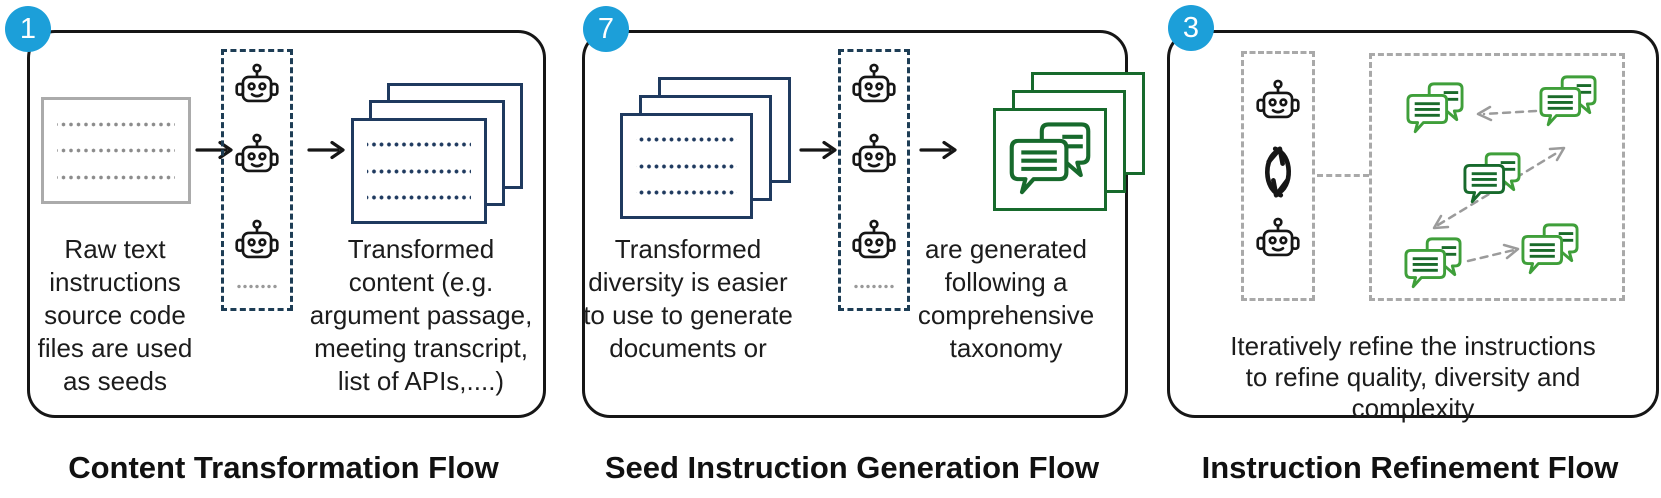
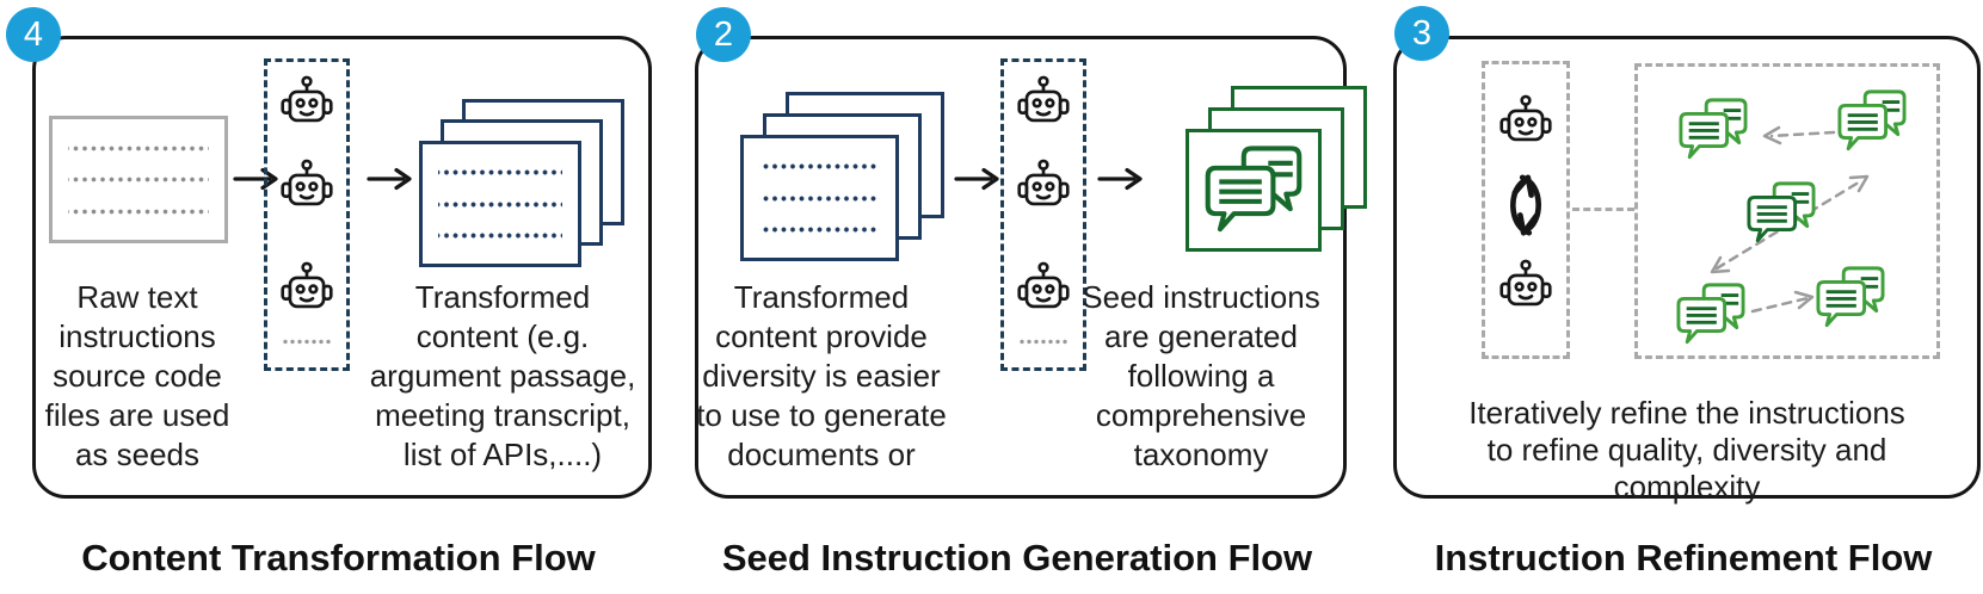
- 1
+ 4
  Raw text
  instructions
  source code
  files are used
  as seeds
  Transformed
  content (e.g.
  argument passage,
  meeting transcript,
  list of APIs,....)
  Content Transformation Flow
- 7
+ 2
  Transformed
+ content provide
  diversity is easier
  to use to generate
  documents or
+ Seed instructions
  are generated
  following a
  comprehensive
  taxonomy
  Seed Instruction Generation Flow
  3
  Iteratively refine the instructions
  to refine quality, diversity and
  complexity
  Instruction Refinement Flow
